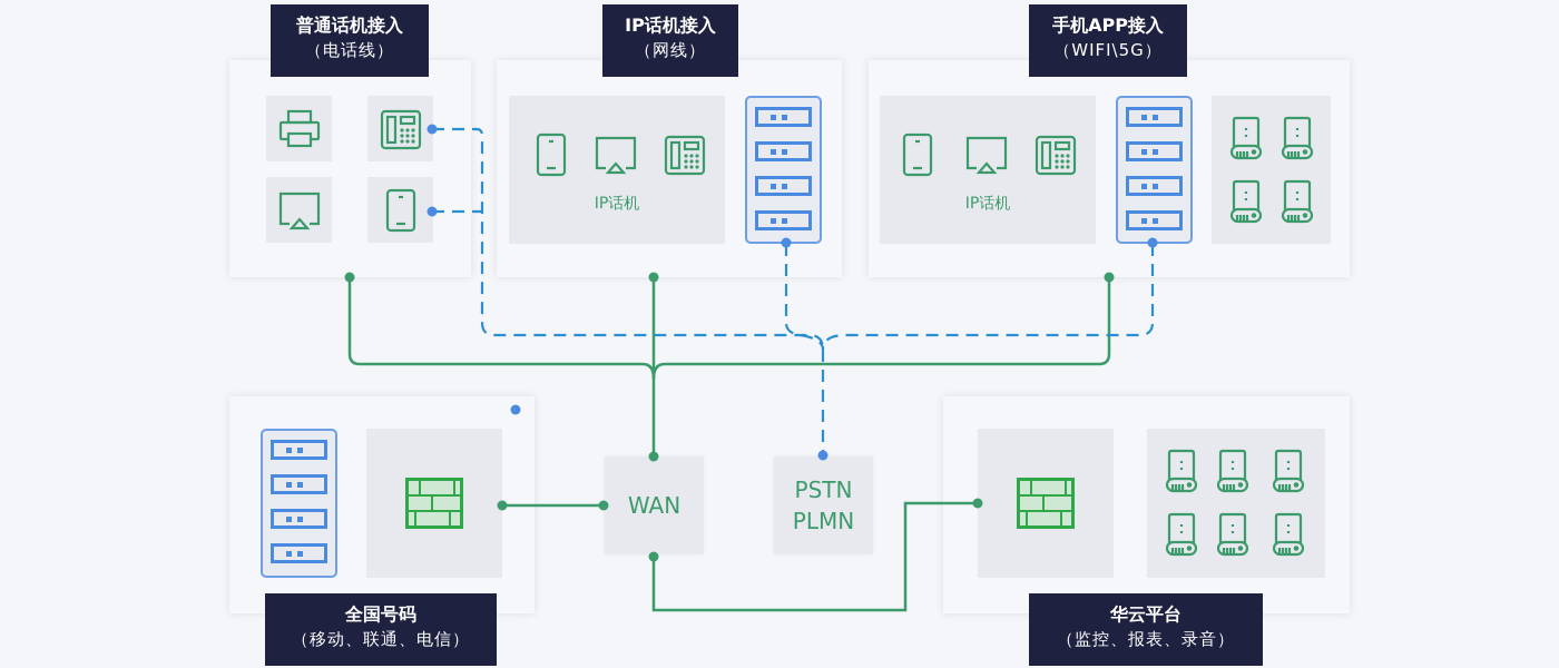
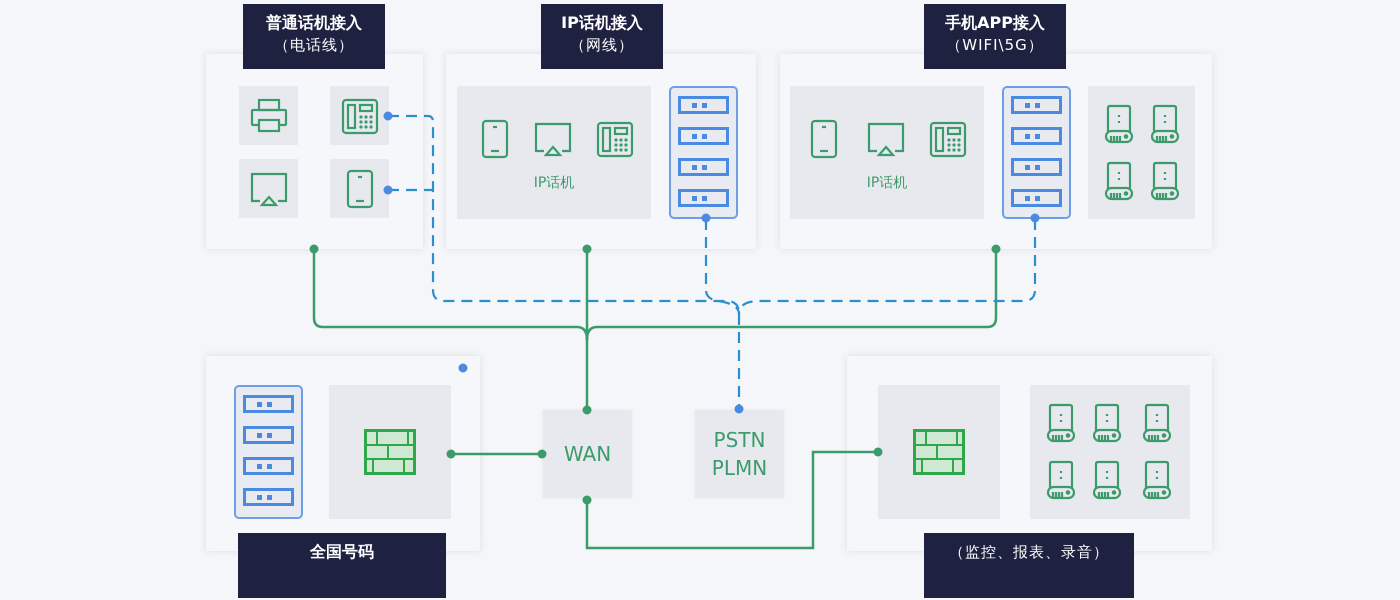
  IP话机
  IP话机
  WAN
  PSTN
  PLMN
  普通话机接入
  （电话线）
  IP话机接入
  （网线）
  手机APP接入
  （WIFI\5G）
  全国号码
- （移动、联通、电信）
- 华云平台
  （监控、报表、录音）
